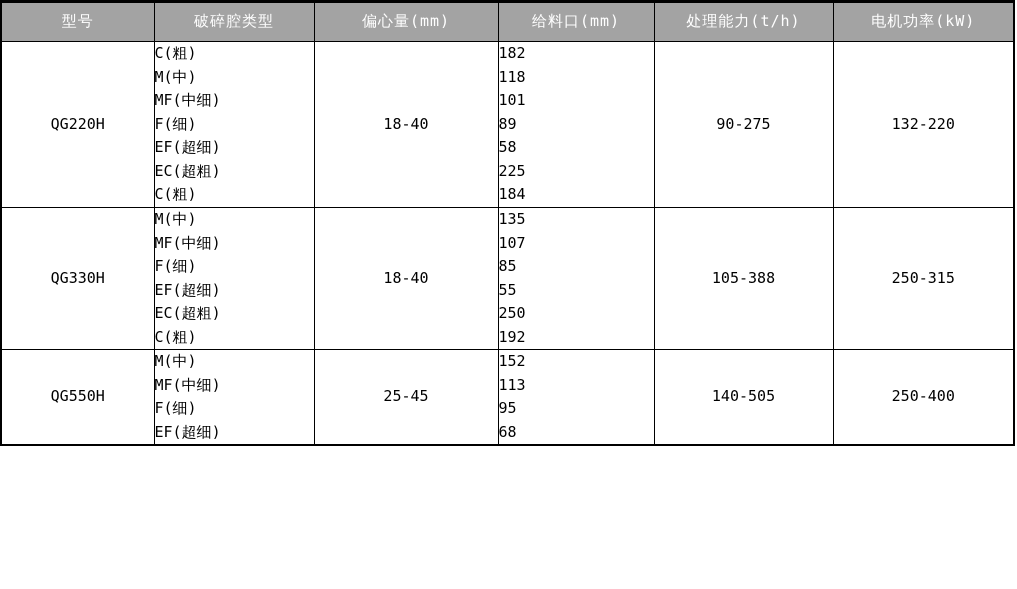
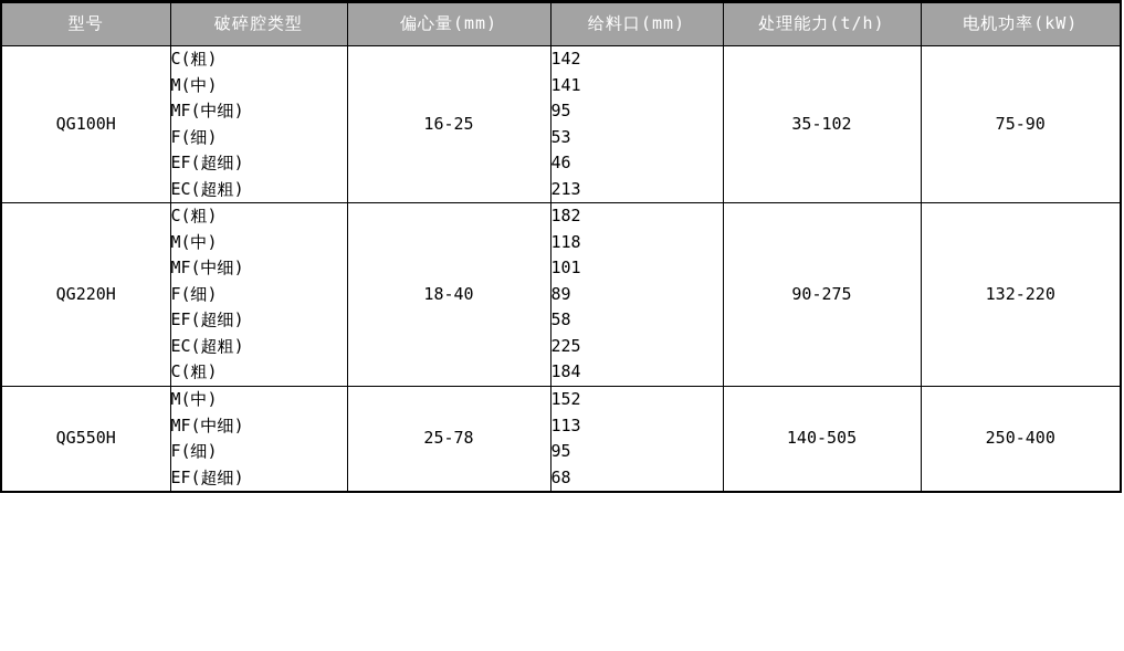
  型号	破碎腔类型	偏心量(mm)	给料口(mm)	处理能力(t/h)	电机功率(kW)
+ QG100H	C(粗) M(中) MF(中细) F(细) EF(超细) EC(超粗)	16-25	142 141 95 53 46 213	35-102	75-90
  QG220H	C(粗) M(中) MF(中细) F(细) EF(超细) EC(超粗) C(粗)	18-40	182 118 101 89 58 225 184	90-275	132-220
- QG330H	M(中) MF(中细) F(细) EF(超细) EC(超粗) C(粗)	18-40	135 107 85 55 250 192	105-388	250-315
- QG550H	M(中) MF(中细) F(细) EF(超细)	25-45	152 113 95 68	140-505	250-400
+ QG550H	M(中) MF(中细) F(细) EF(超细)	25-78	152 113 95 68	140-505	250-400
